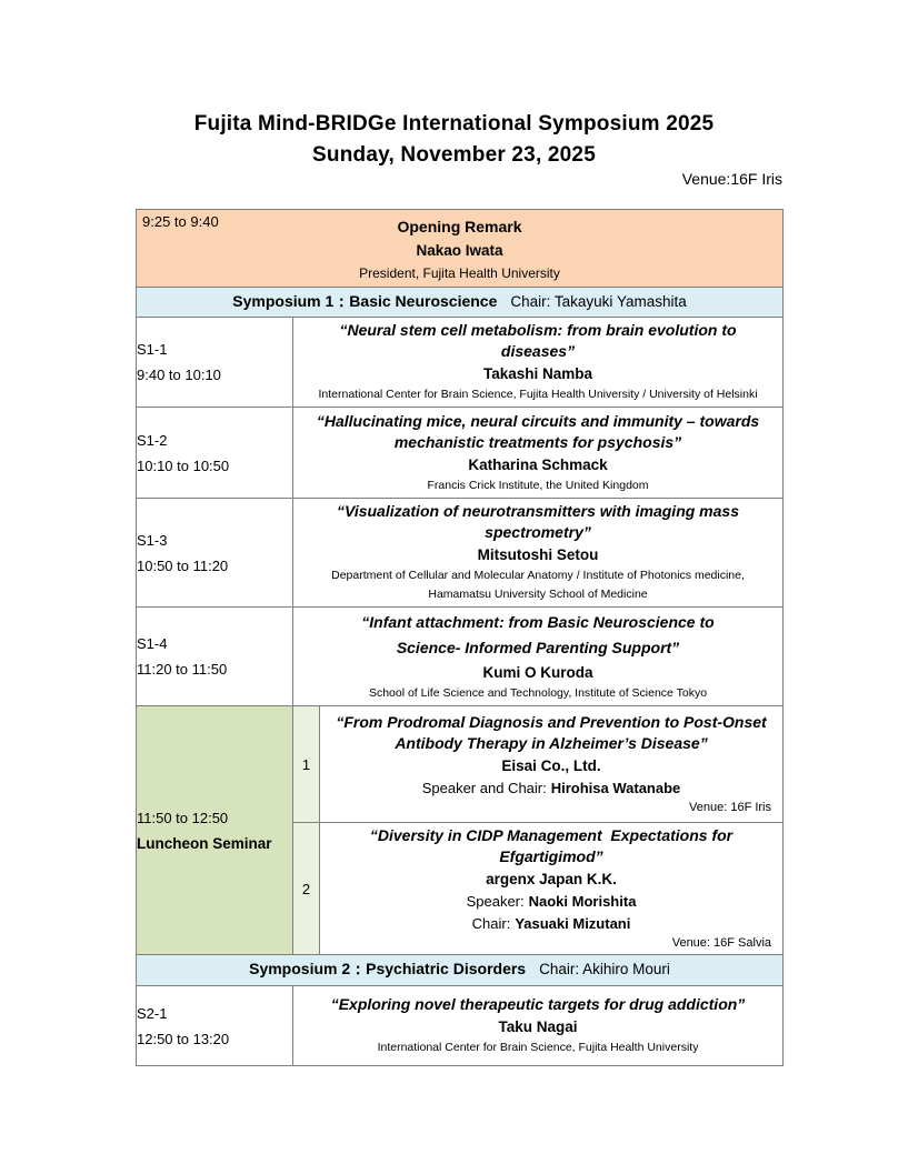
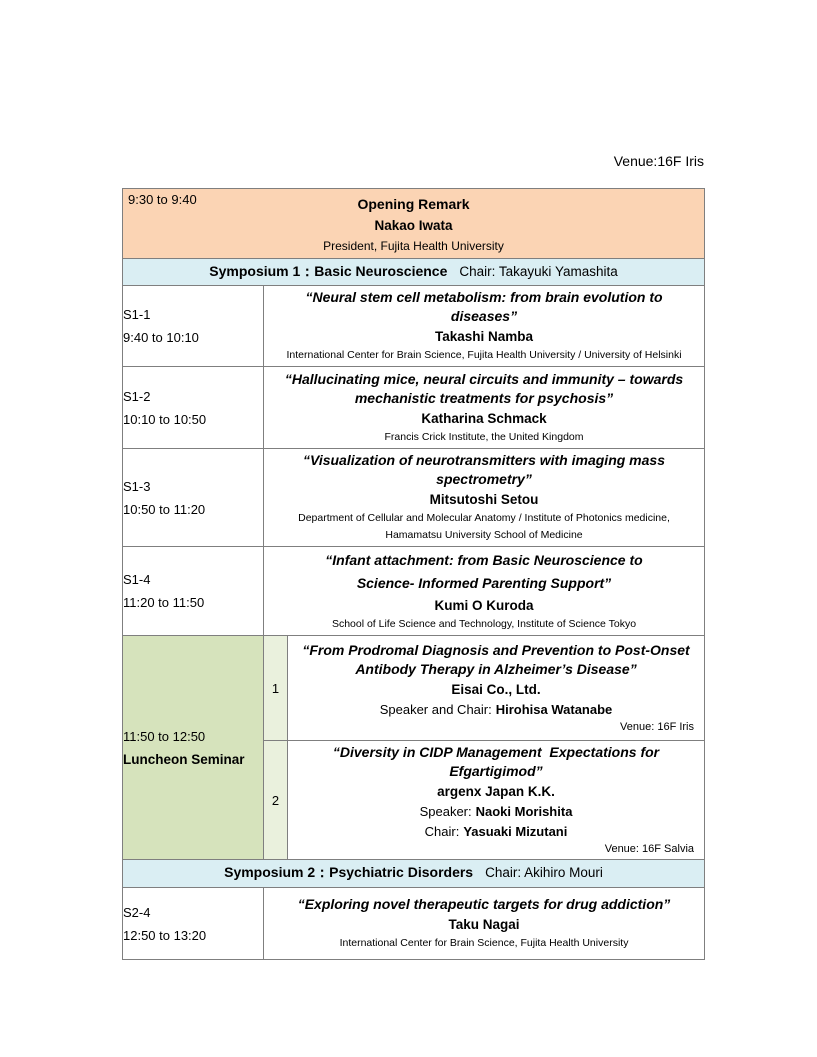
- Fujita Mind-BRIDGe International Symposium 2025
- Sunday, November 23, 2025
  Venue:16F Iris
- 9:25 to 9:40 Opening Remark Nakao Iwata President, Fujita Health University
+ 9:30 to 9:40 Opening Remark Nakao Iwata President, Fujita Health University
  Symposium 1：Basic Neuroscience Chair: Takayuki Yamashita
  S1-1 9:40 to 10:10	“Neural stem cell metabolism: from brain evolution to diseases” Takashi Namba International Center for Brain Science, Fujita Health University / University of Helsinki
  S1-2 10:10 to 10:50	“Hallucinating mice, neural circuits and immunity – towards mechanistic treatments for psychosis” Katharina Schmack Francis Crick Institute, the United Kingdom
  S1-3 10:50 to 11:20	“Visualization of neurotransmitters with imaging mass spectrometry” Mitsutoshi Setou Department of Cellular and Molecular Anatomy / Institute of Photonics medicine, Hamamatsu University School of Medicine
  S1-4 11:20 to 11:50	“Infant attachment: from Basic Neuroscience to Science- Informed Parenting Support” Kumi O Kuroda School of Life Science and Technology, Institute of Science Tokyo
  11:50 to 12:50 Luncheon Seminar	1	“From Prodromal Diagnosis and Prevention to Post-Onset Antibody Therapy in Alzheimer’s Disease” Eisai Co., Ltd. Speaker and Chair: Hirohisa Watanabe Venue: 16F Iris
  2	“Diversity in CIDP Management Expectations for Efgartigimod” argenx Japan K.K. Speaker: Naoki Morishita Chair: Yasuaki Mizutani Venue: 16F Salvia
  Symposium 2：Psychiatric Disorders Chair: Akihiro Mouri
- S2-1 12:50 to 13:20	“Exploring novel therapeutic targets for drug addiction” Taku Nagai International Center for Brain Science, Fujita Health University
+ S2-4 12:50 to 13:20	“Exploring novel therapeutic targets for drug addiction” Taku Nagai International Center for Brain Science, Fujita Health University
